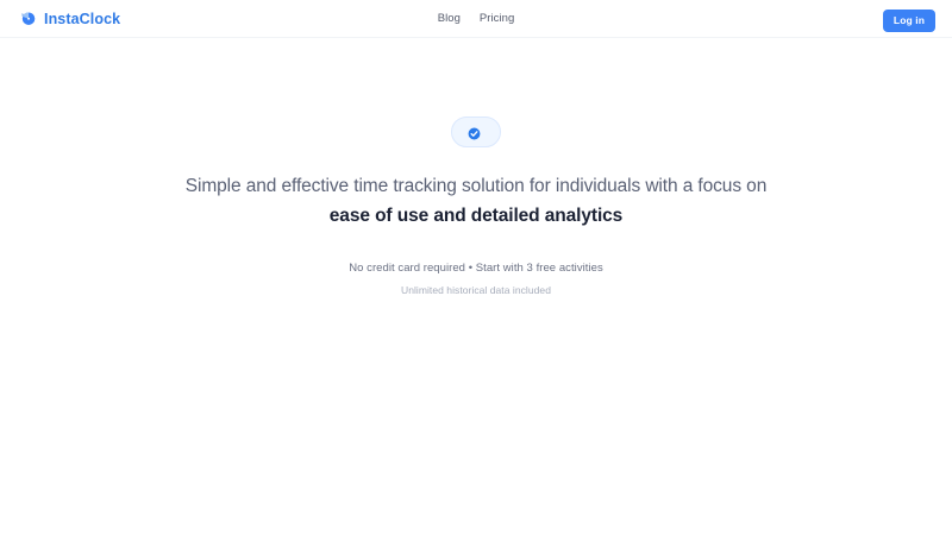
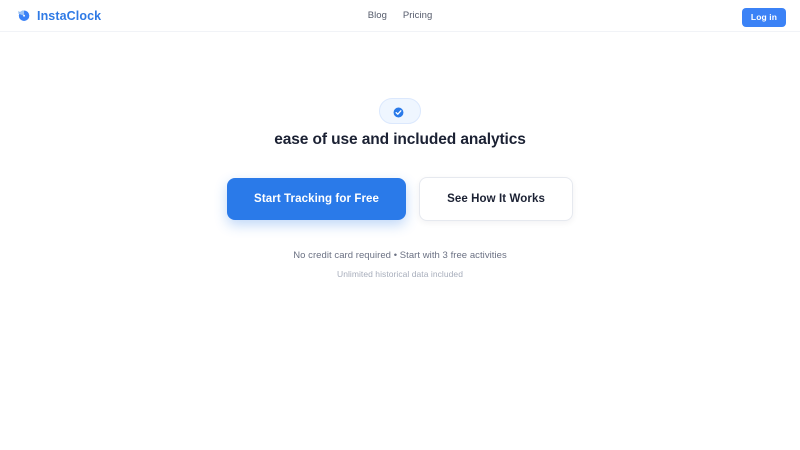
  InstaClock
  Blog
  Pricing
  Log in
- Simple and effective time tracking solution for individuals with a focus on
- ease of use and detailed analytics
+ ease of use and included analytics
+ Start Tracking for Free
+ See How It Works
  No credit card required • Start with 3 free activities
  Unlimited historical data included
